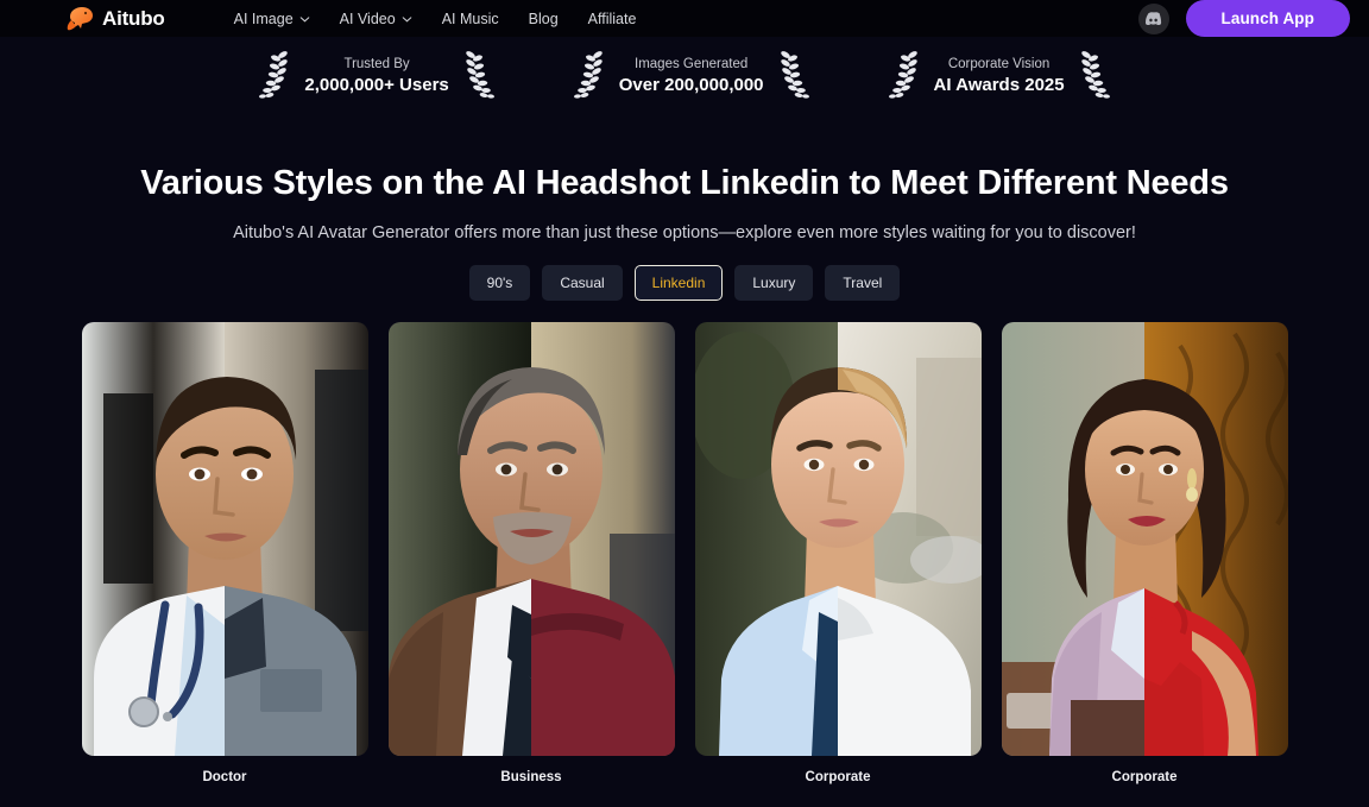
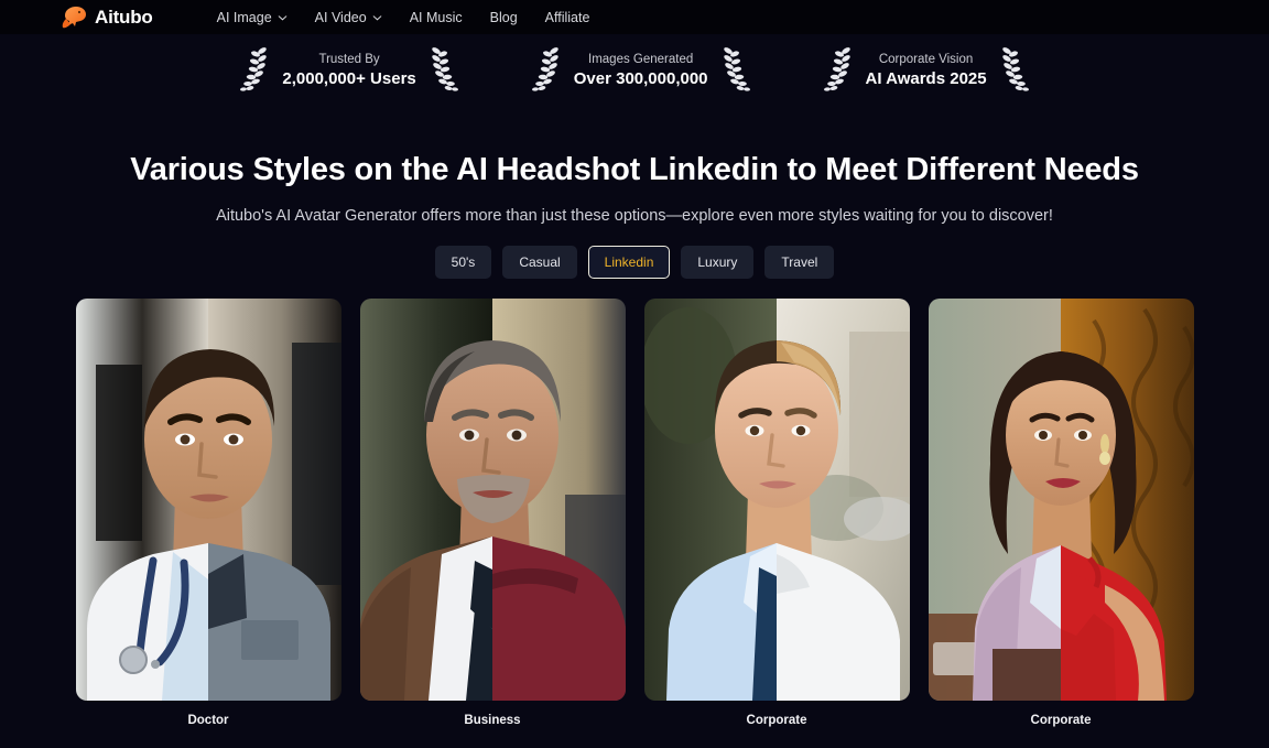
  Aitubo
  AI Image
  AI Video
  AI Music
  Blog
  Affiliate
- Launch App
  Trusted By
  2,000,000+ Users
  Images Generated
- Over 200,000,000
+ Over 300,000,000
  Corporate Vision
  AI Awards 2025
  Various Styles on the AI Headshot Linkedin to Meet Different Needs
  Aitubo's AI Avatar Generator offers more than just these options—explore even more styles waiting for you to discover!
- 90's
+ 50's
  Casual
  Linkedin
  Luxury
  Travel
  Doctor
  Business
  Corporate
  Corporate
